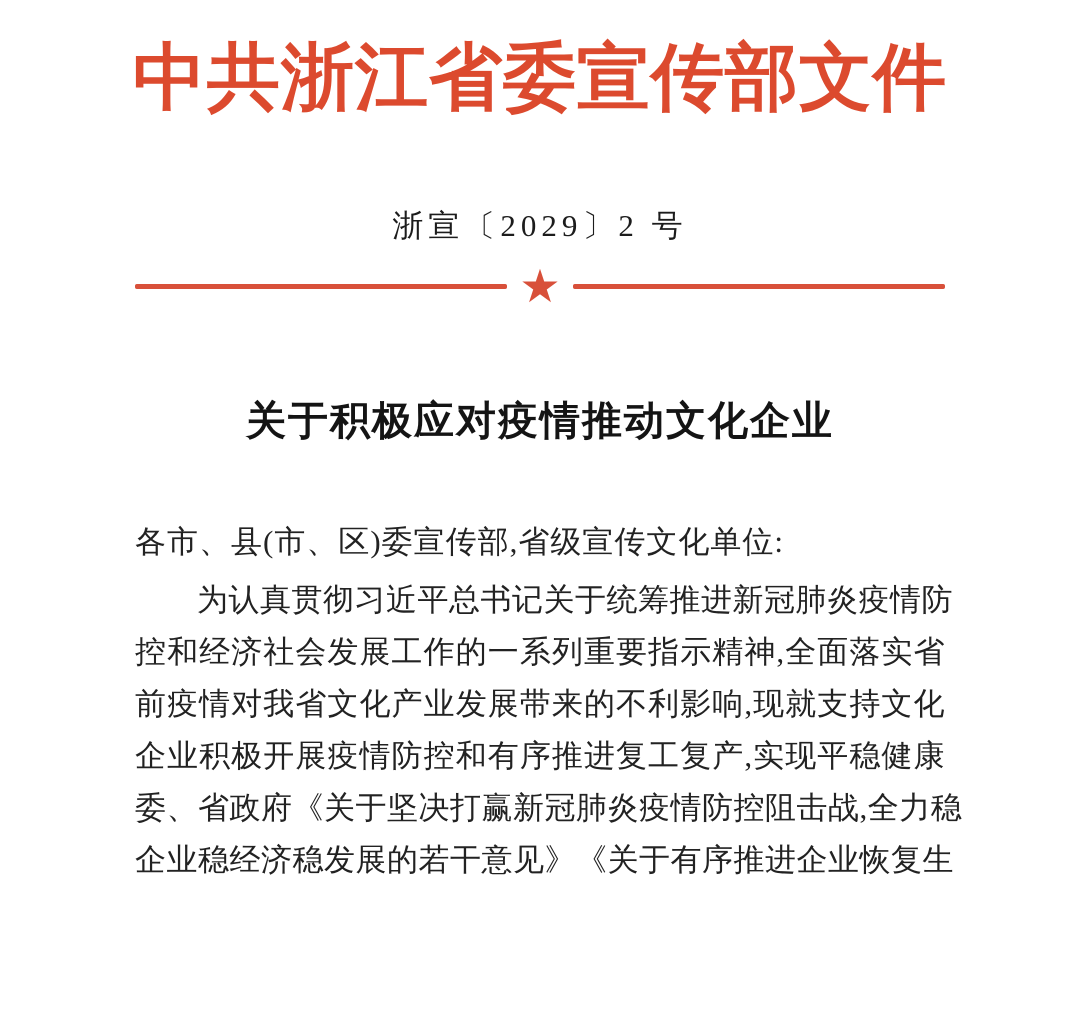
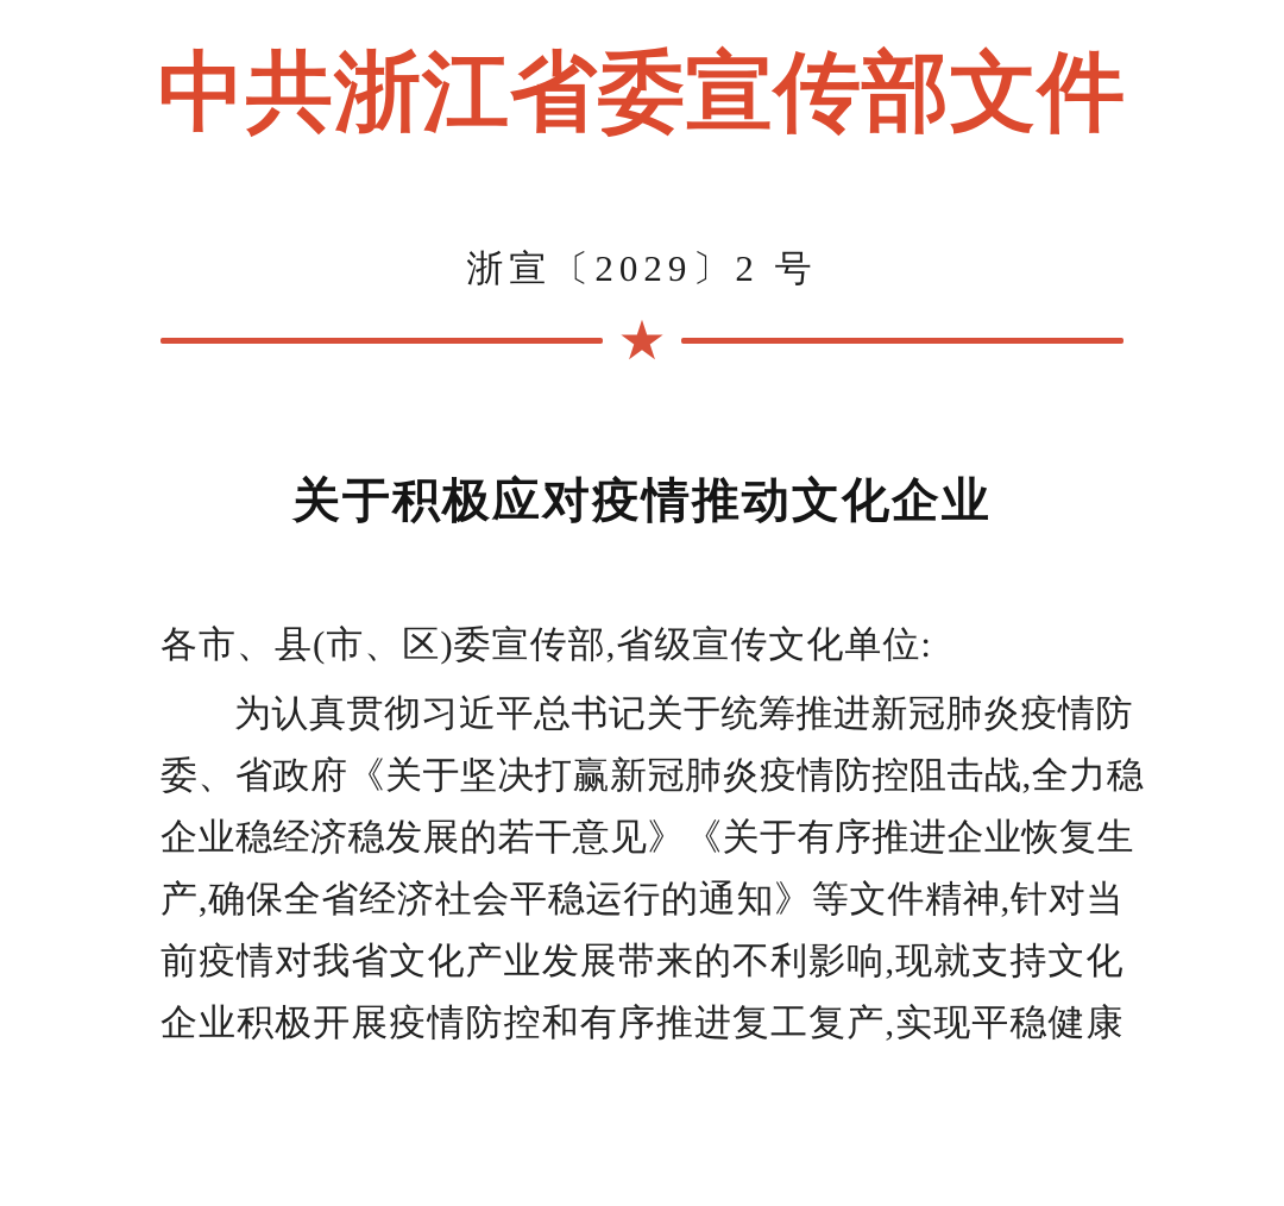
  中共浙江省委宣传部文件
  浙宣〔2029〕2 号
  ★
  关于积极应对疫情推动文化企业
  各市、县(市、区)委宣传部,省级宣传文化单位:
  为认真贯彻习近平总书记关于统筹推进新冠肺炎疫情防
- 控和经济社会发展工作的一系列重要指示精神,全面落实省
- 前疫情对我省文化产业发展带来的不利影响,现就支持文化
+ 委、省政府《关于坚决打赢新冠肺炎疫情防控阻击战,全力稳
- 企业积极开展疫情防控和有序推进复工复产,实现平稳健康
+ 企业稳经济稳发展的若干意见》《关于有序推进企业恢复生
+ 产,确保全省经济社会平稳运行的通知》等文件精神,针对当
- 委、省政府《关于坚决打赢新冠肺炎疫情防控阻击战,全力稳
+ 前疫情对我省文化产业发展带来的不利影响,现就支持文化
- 企业稳经济稳发展的若干意见》《关于有序推进企业恢复生
+ 企业积极开展疫情防控和有序推进复工复产,实现平稳健康
